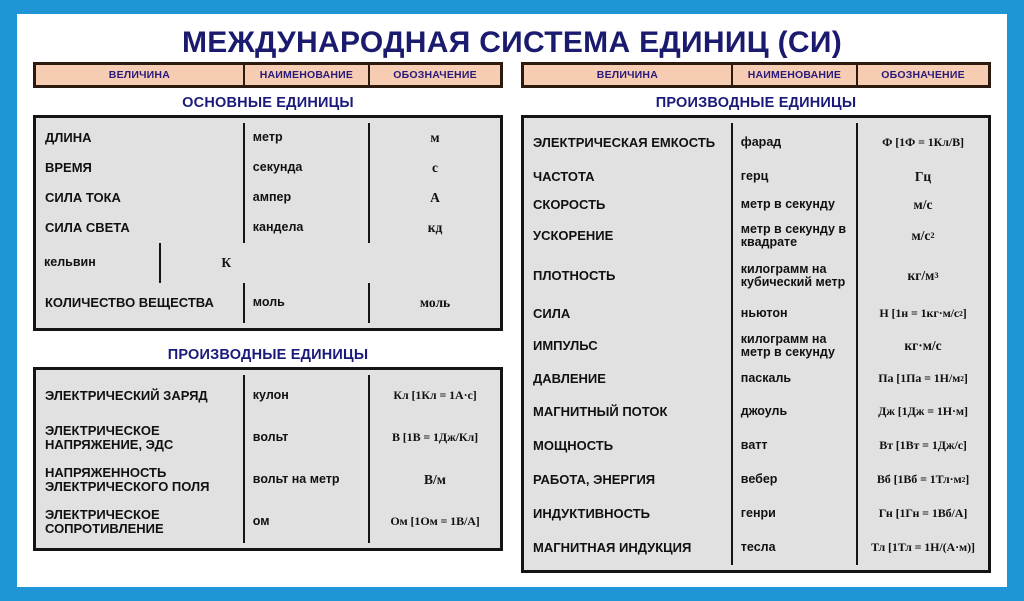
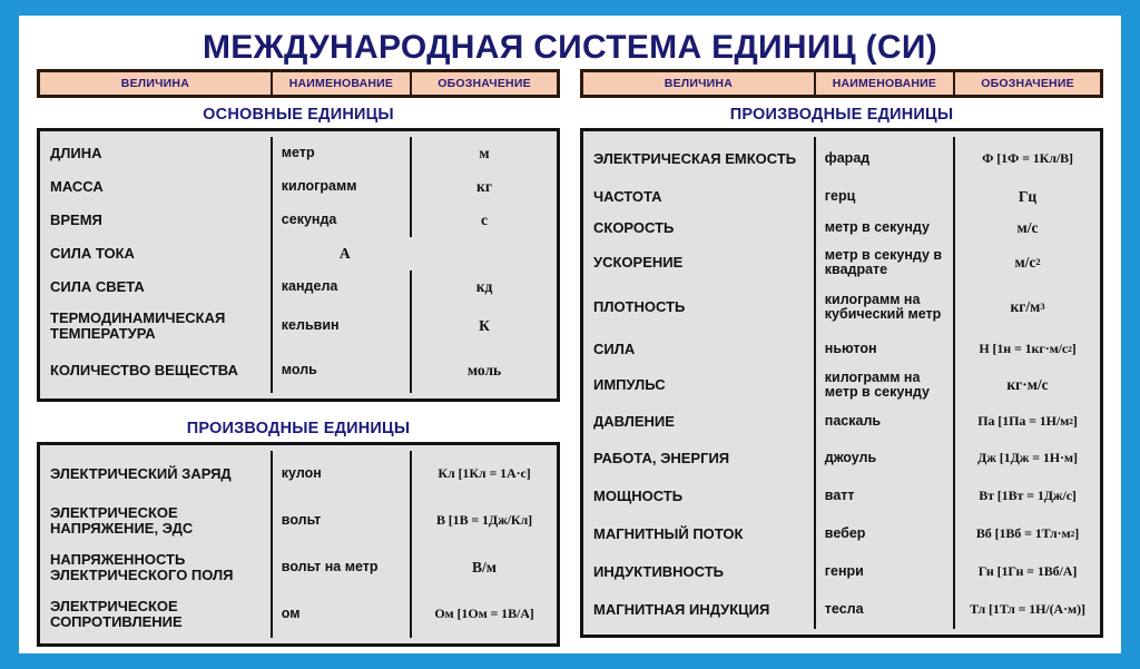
  МЕЖДУНАРОДНАЯ СИСТЕМА ЕДИНИЦ (СИ)
  ВЕЛИЧИНА
  НАИМЕНОВАНИЕ
  ОБОЗНАЧЕНИЕ
  ОСНОВНЫЕ ЕДИНИЦЫ
  ДЛИНА
  метр
  м
+ МАССА
+ килограмм
+ кг
  ВРЕМЯ
  секунда
  с
  СИЛА ТОКА
- ампер
  А
  СИЛА СВЕТА
  кандела
  кд
+ ТЕРМОДИНАМИЧЕСКАЯ ТЕМПЕРАТУРА
  кельвин
  К
  КОЛИЧЕСТВО ВЕЩЕСТВА
  моль
  моль
  ПРОИЗВОДНЫЕ ЕДИНИЦЫ
  ЭЛЕКТРИЧЕСКИЙ ЗАРЯД
  кулон
  Кл [1Кл = 1А·с]
  ЭЛЕКТРИЧЕСКОЕ НАПРЯЖЕНИЕ, ЭДС
  вольт
  В [1В = 1Дж/Кл]
  НАПРЯЖЕННОСТЬ ЭЛЕКТРИЧЕСКОГО ПОЛЯ
  вольт на метр
  В/м
  ЭЛЕКТРИЧЕСКОЕ СОПРОТИВЛЕНИЕ
  ом
  Ом [1Ом = 1В/А]
  ВЕЛИЧИНА
  НАИМЕНОВАНИЕ
  ОБОЗНАЧЕНИЕ
  ПРОИЗВОДНЫЕ ЕДИНИЦЫ
  ЭЛЕКТРИЧЕСКАЯ ЕМКОСТЬ
  фарад
  Ф [1Ф = 1Кл/В]
  ЧАСТОТА
  герц
  Гц
  СКОРОСТЬ
  метр в секунду
  м/с
  УСКОРЕНИЕ
  метр в секунду в квадрате
  м/с
  2
  ПЛОТНОСТЬ
  килограмм на кубический метр
  кг/м
  3
  СИЛА
  ньютон
  Н [1н = 1кг·м/с
  2
  ]
  ИМПУЛЬС
  килограмм на метр в секунду
  кг·м/с
  ДАВЛЕНИЕ
  паскаль
  Па [1Па = 1Н/м
  2
  ]
- МАГНИТНЫЙ ПОТОК
+ РАБОТА, ЭНЕРГИЯ
  джоуль
  Дж [1Дж = 1Н·м]
  МОЩНОСТЬ
  ватт
  Вт [1Вт = 1Дж/с]
- РАБОТА, ЭНЕРГИЯ
+ МАГНИТНЫЙ ПОТОК
  вебер
  Вб [1Вб = 1Тл·м
  2
  ]
  ИНДУКТИВНОСТЬ
  генри
  Гн [1Гн = 1Вб/А]
  МАГНИТНАЯ ИНДУКЦИЯ
  тесла
  Тл [1Тл = 1Н/(А·м)]
